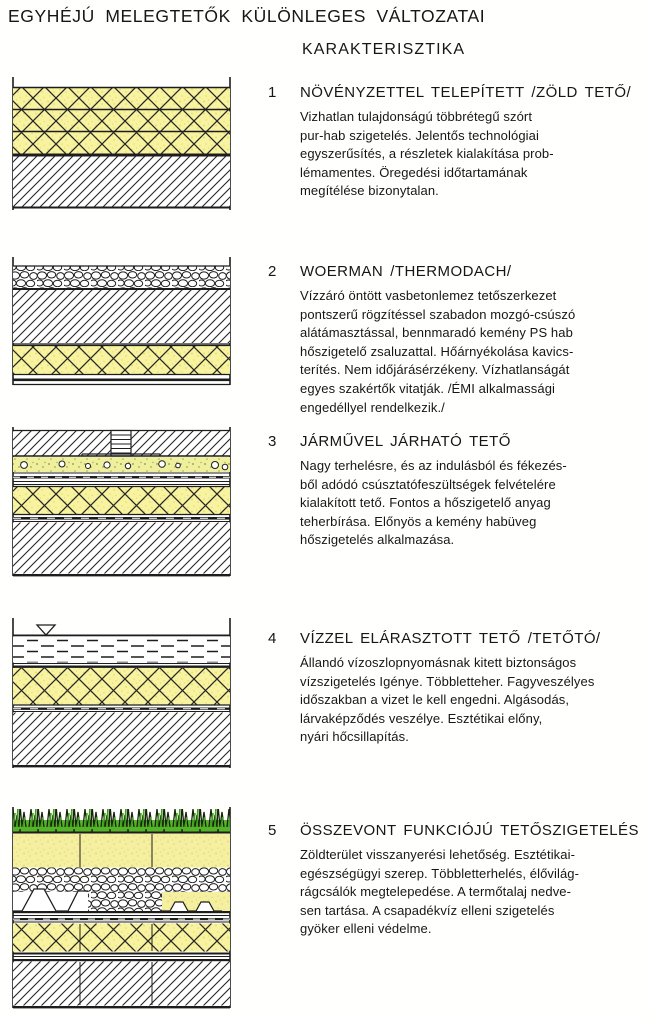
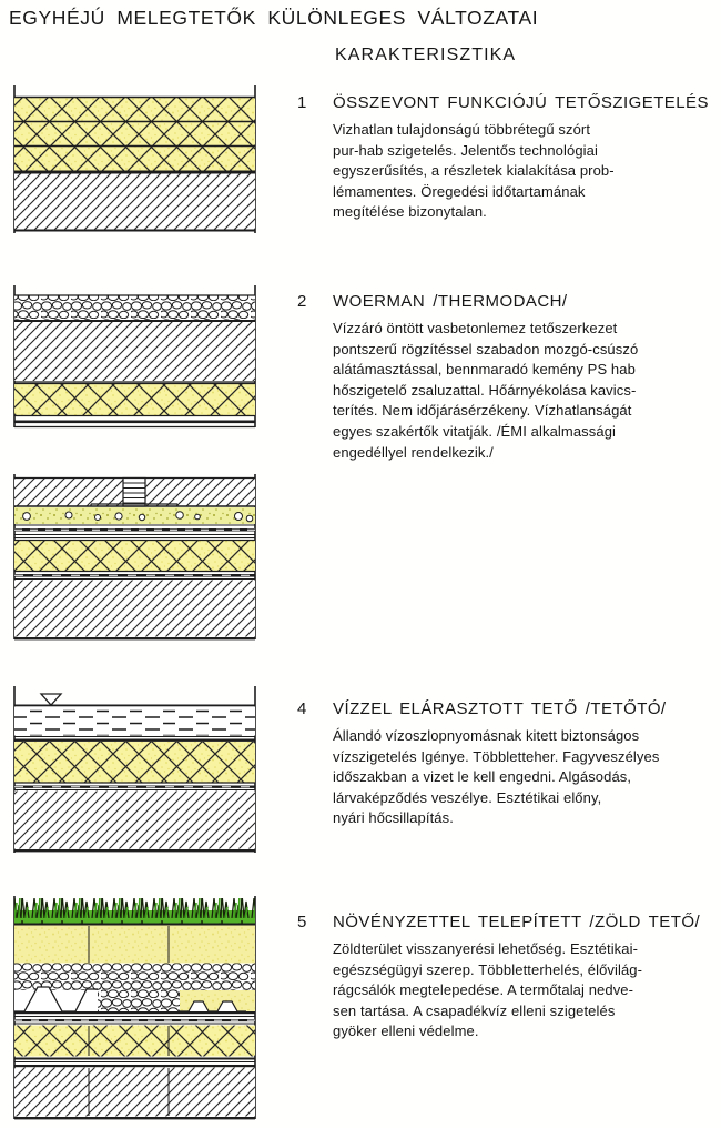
  EGYHÉJÚ MELEGTETŐK KÜLÖNLEGES VÁLTOZATAI
  KARAKTERISZTIKA
  1
- NÖVÉNYZETTEL TELEPÍTETT /ZÖLD TETŐ/
+ ÖSSZEVONT FUNKCIÓJÚ TETŐSZIGETELÉS
  Vizhatlan tulajdonságú többrétegű szórt
  pur-hab szigetelés. Jelentős technológiai
  egyszerűsítés, a részletek kialakítása prob-
  lémamentes. Öregedési időtartamának
  megítélése bizonytalan.
  2
  WOERMAN /THERMODACH/
  Vízzáró öntött vasbetonlemez tetőszerkezet
  pontszerű rögzítéssel szabadon mozgó-csúszó
  alátámasztással, bennmaradó kemény PS hab
  hőszigetelő zsaluzattal. Hőárnyékolása kavics-
  terítés. Nem időjárásérzékeny. Vízhatlanságát
  egyes szakértők vitatják. /ÉMI alkalmassági
  engedéllyel rendelkezik./
- 3
- JÁRMŰVEL JÁRHATÓ TETŐ
- Nagy terhelésre, és az indulásból és fékezés-
- ből adódó csúsztatófeszültségek felvételére
- kialakított tető. Fontos a hőszigetelő anyag
- teherbírása. Előnyös a kemény habüveg
- hőszigetelés alkalmazása.
  4
  VÍZZEL ELÁRASZTOTT TETŐ /TETŐTÓ/
  Állandó vízoszlopnyomásnak kitett biztonságos
  vízszigetelés Igénye. Többletteher. Fagyveszélyes
  időszakban a vizet le kell engedni. Algásodás,
  lárvaképződés veszélye. Esztétikai előny,
  nyári hőcsillapítás.
  5
- ÖSSZEVONT FUNKCIÓJÚ TETŐSZIGETELÉS
+ NÖVÉNYZETTEL TELEPÍTETT /ZÖLD TETŐ/
  Zöldterület visszanyerési lehetőség. Esztétikai-
  egészségügyi szerep. Többletterhelés, élővilág-
  rágcsálók megtelepedése. A termőtalaj nedve-
  sen tartása. A csapadékvíz elleni szigetelés
  gyöker elleni védelme.
